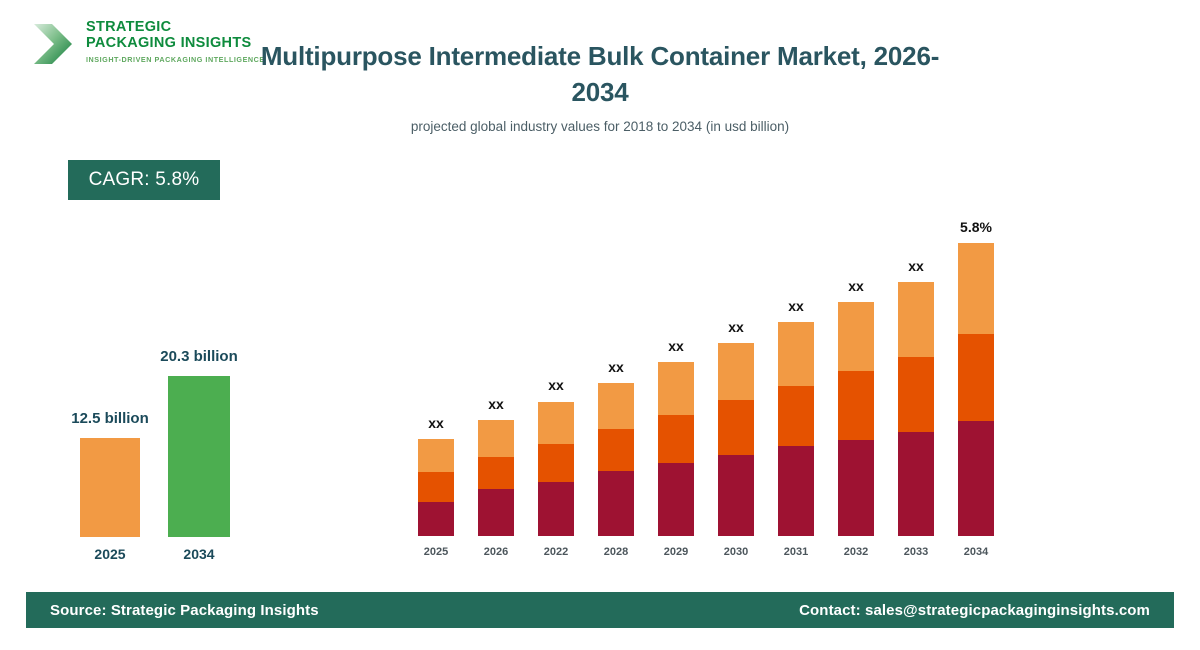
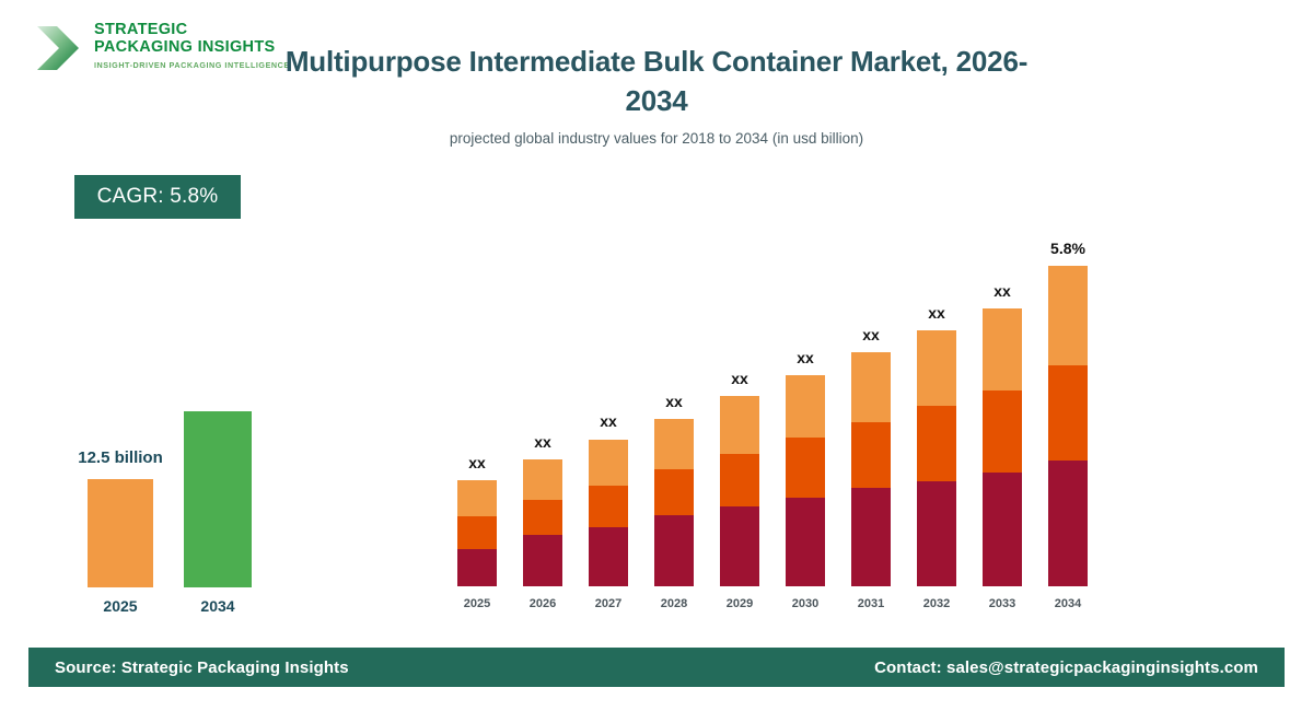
  STRATEGIC
  PACKAGING INSIGHTS
  INSIGHT-DRIVEN PACKAGING INTELLIGENCE
  Multipurpose Intermediate Bulk Container Market, 2026-2034
  projected global industry values for 2018 to 2034 (in usd billion)
  CAGR: 5.8%
  12.5 billion
- 20.3 billion
  2025
  2034
  xx
  2025
  xx
  2026
  xx
- 2022
+ 2027
  xx
  2028
  xx
  2029
  xx
  2030
  xx
  2031
  xx
  2032
  xx
  2033
  5.8%
  2034
  Source: Strategic Packaging Insights
  Contact: sales@strategicpackaginginsights.com
